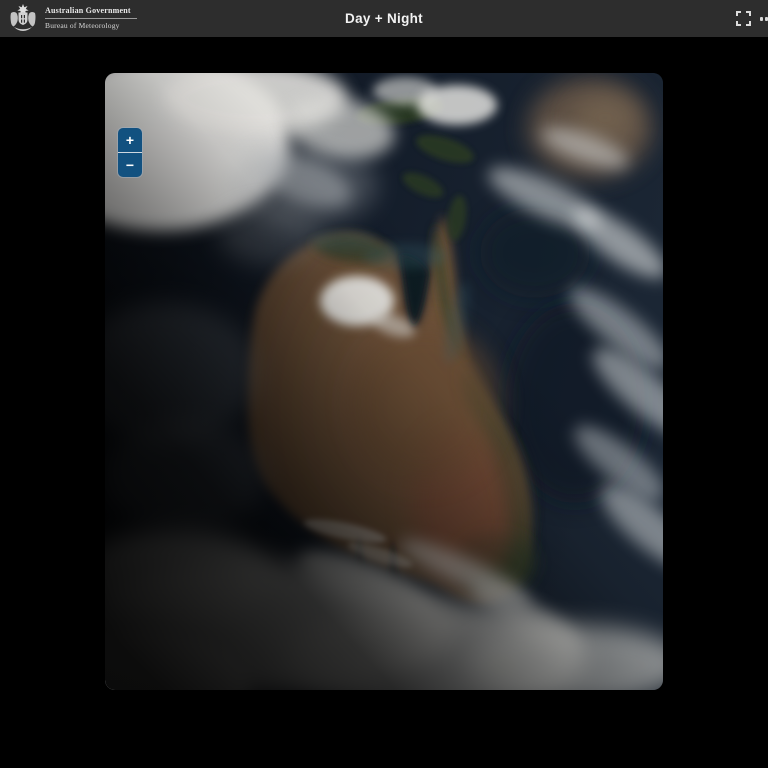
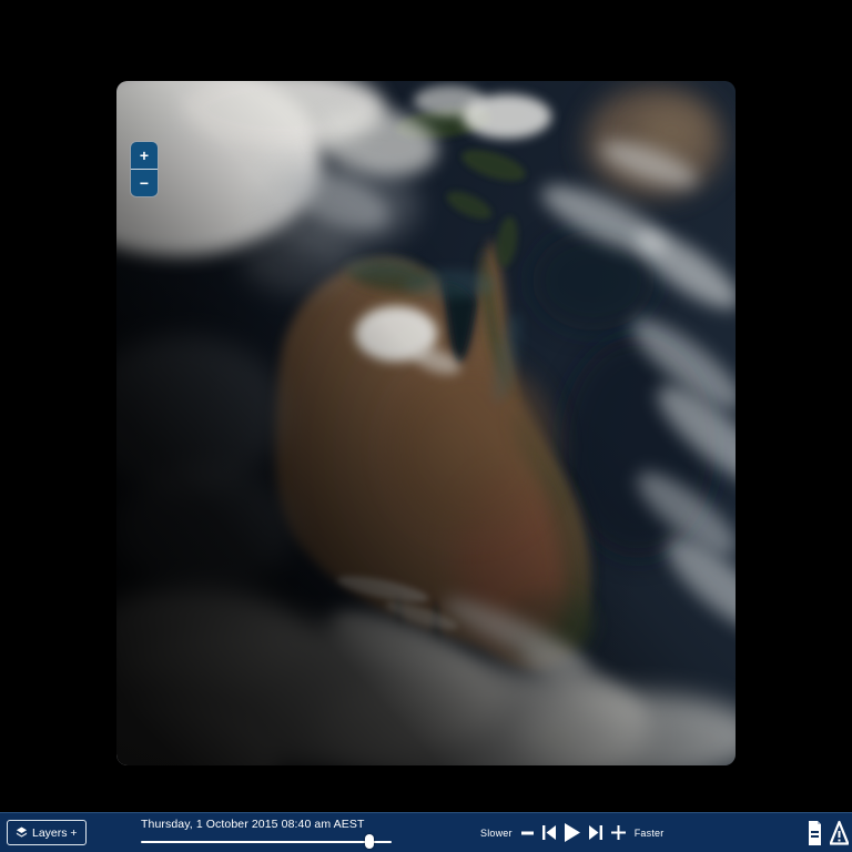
- Day + Night
- Australian Government
- Bureau of Meteorology
  +
  −
+ Layers +
+ Thursday, 1 October 2015 08:40 am AEST
+ Slower
+ Faster
